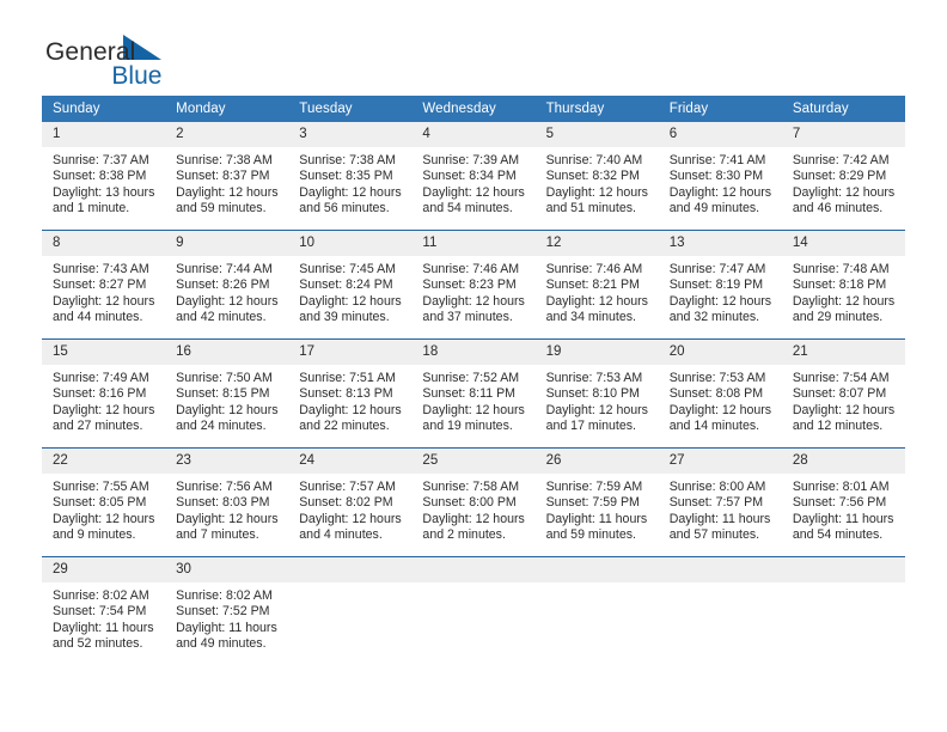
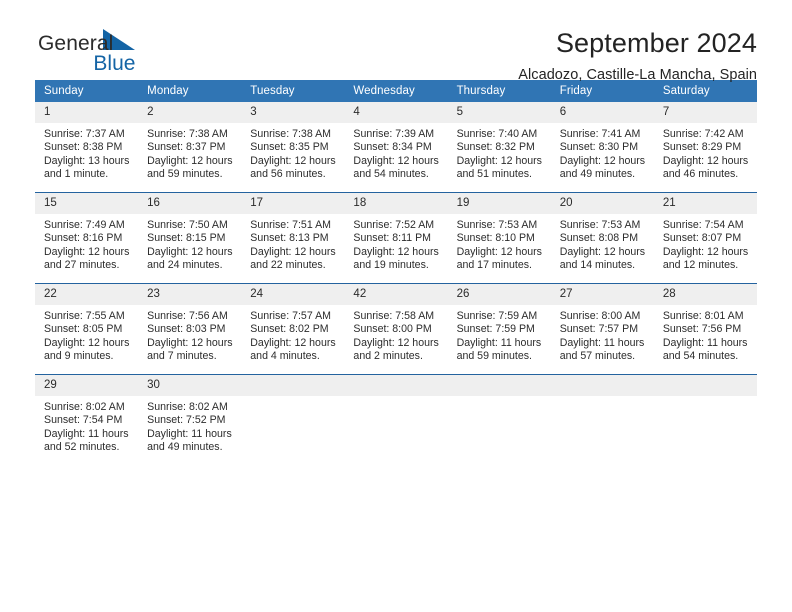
  General
  Blue
+ September 2024
+ Alcadozo, Castille-La Mancha, Spain
  Sunday	Monday	Tuesday	Wednesday	Thursday	Friday	Saturday
  1Sunrise: 7:37 AMSunset: 8:38 PMDaylight: 13 hours and 1 minute.	2Sunrise: 7:38 AMSunset: 8:37 PMDaylight: 12 hours and 59 minutes.	3Sunrise: 7:38 AMSunset: 8:35 PMDaylight: 12 hours and 56 minutes.	4Sunrise: 7:39 AMSunset: 8:34 PMDaylight: 12 hours and 54 minutes.	5Sunrise: 7:40 AMSunset: 8:32 PMDaylight: 12 hours and 51 minutes.	6Sunrise: 7:41 AMSunset: 8:30 PMDaylight: 12 hours and 49 minutes.	7Sunrise: 7:42 AMSunset: 8:29 PMDaylight: 12 hours and 46 minutes.
- 8Sunrise: 7:43 AMSunset: 8:27 PMDaylight: 12 hours and 44 minutes.	9Sunrise: 7:44 AMSunset: 8:26 PMDaylight: 12 hours and 42 minutes.	10Sunrise: 7:45 AMSunset: 8:24 PMDaylight: 12 hours and 39 minutes.	11Sunrise: 7:46 AMSunset: 8:23 PMDaylight: 12 hours and 37 minutes.	12Sunrise: 7:46 AMSunset: 8:21 PMDaylight: 12 hours and 34 minutes.	13Sunrise: 7:47 AMSunset: 8:19 PMDaylight: 12 hours and 32 minutes.	14Sunrise: 7:48 AMSunset: 8:18 PMDaylight: 12 hours and 29 minutes.
  15Sunrise: 7:49 AMSunset: 8:16 PMDaylight: 12 hours and 27 minutes.	16Sunrise: 7:50 AMSunset: 8:15 PMDaylight: 12 hours and 24 minutes.	17Sunrise: 7:51 AMSunset: 8:13 PMDaylight: 12 hours and 22 minutes.	18Sunrise: 7:52 AMSunset: 8:11 PMDaylight: 12 hours and 19 minutes.	19Sunrise: 7:53 AMSunset: 8:10 PMDaylight: 12 hours and 17 minutes.	20Sunrise: 7:53 AMSunset: 8:08 PMDaylight: 12 hours and 14 minutes.	21Sunrise: 7:54 AMSunset: 8:07 PMDaylight: 12 hours and 12 minutes.
- 22Sunrise: 7:55 AMSunset: 8:05 PMDaylight: 12 hours and 9 minutes.	23Sunrise: 7:56 AMSunset: 8:03 PMDaylight: 12 hours and 7 minutes.	24Sunrise: 7:57 AMSunset: 8:02 PMDaylight: 12 hours and 4 minutes.	25Sunrise: 7:58 AMSunset: 8:00 PMDaylight: 12 hours and 2 minutes.	26Sunrise: 7:59 AMSunset: 7:59 PMDaylight: 11 hours and 59 minutes.	27Sunrise: 8:00 AMSunset: 7:57 PMDaylight: 11 hours and 57 minutes.	28Sunrise: 8:01 AMSunset: 7:56 PMDaylight: 11 hours and 54 minutes.
+ 22Sunrise: 7:55 AMSunset: 8:05 PMDaylight: 12 hours and 9 minutes.	23Sunrise: 7:56 AMSunset: 8:03 PMDaylight: 12 hours and 7 minutes.	24Sunrise: 7:57 AMSunset: 8:02 PMDaylight: 12 hours and 4 minutes.	42Sunrise: 7:58 AMSunset: 8:00 PMDaylight: 12 hours and 2 minutes.	26Sunrise: 7:59 AMSunset: 7:59 PMDaylight: 11 hours and 59 minutes.	27Sunrise: 8:00 AMSunset: 7:57 PMDaylight: 11 hours and 57 minutes.	28Sunrise: 8:01 AMSunset: 7:56 PMDaylight: 11 hours and 54 minutes.
  29Sunrise: 8:02 AMSunset: 7:54 PMDaylight: 11 hours and 52 minutes.	30Sunrise: 8:02 AMSunset: 7:52 PMDaylight: 11 hours and 49 minutes.
